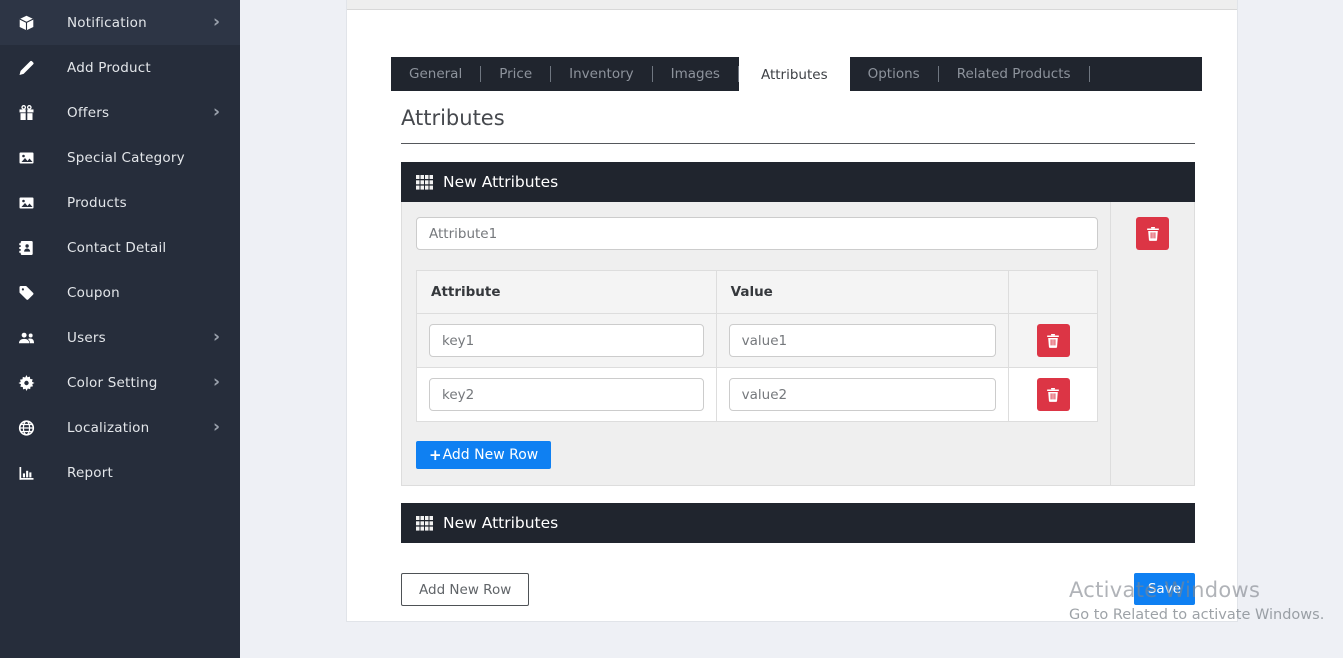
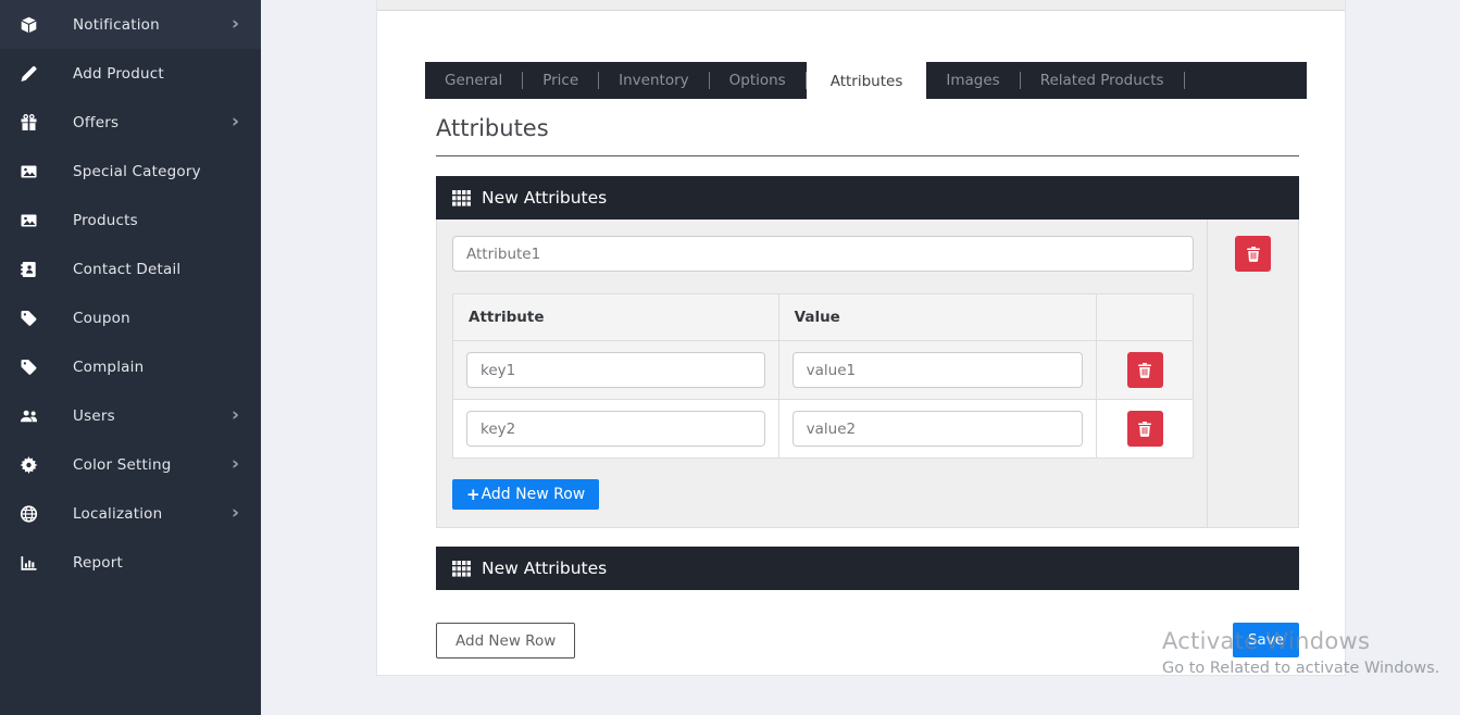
  Notification
  ›
  Add Product
  Offers
  ›
  Special Category
  Products
  Contact Detail
  Coupon
+ Complain
  Users
  ›
  Color Setting
  ›
  Localization
  ›
  Report
  General
  Price
  Inventory
- Images
+ Options
  Attributes
- Options
+ Images
  Related Products
  Attributes
  New Attributes
  Attribute1
  Attribute	Value
  key1	value1
  key2	value2
  +
  Add New Row
  New Attributes
  Add New Row
  Save
  Activate Windows
  Go to Related to activate Windows.
